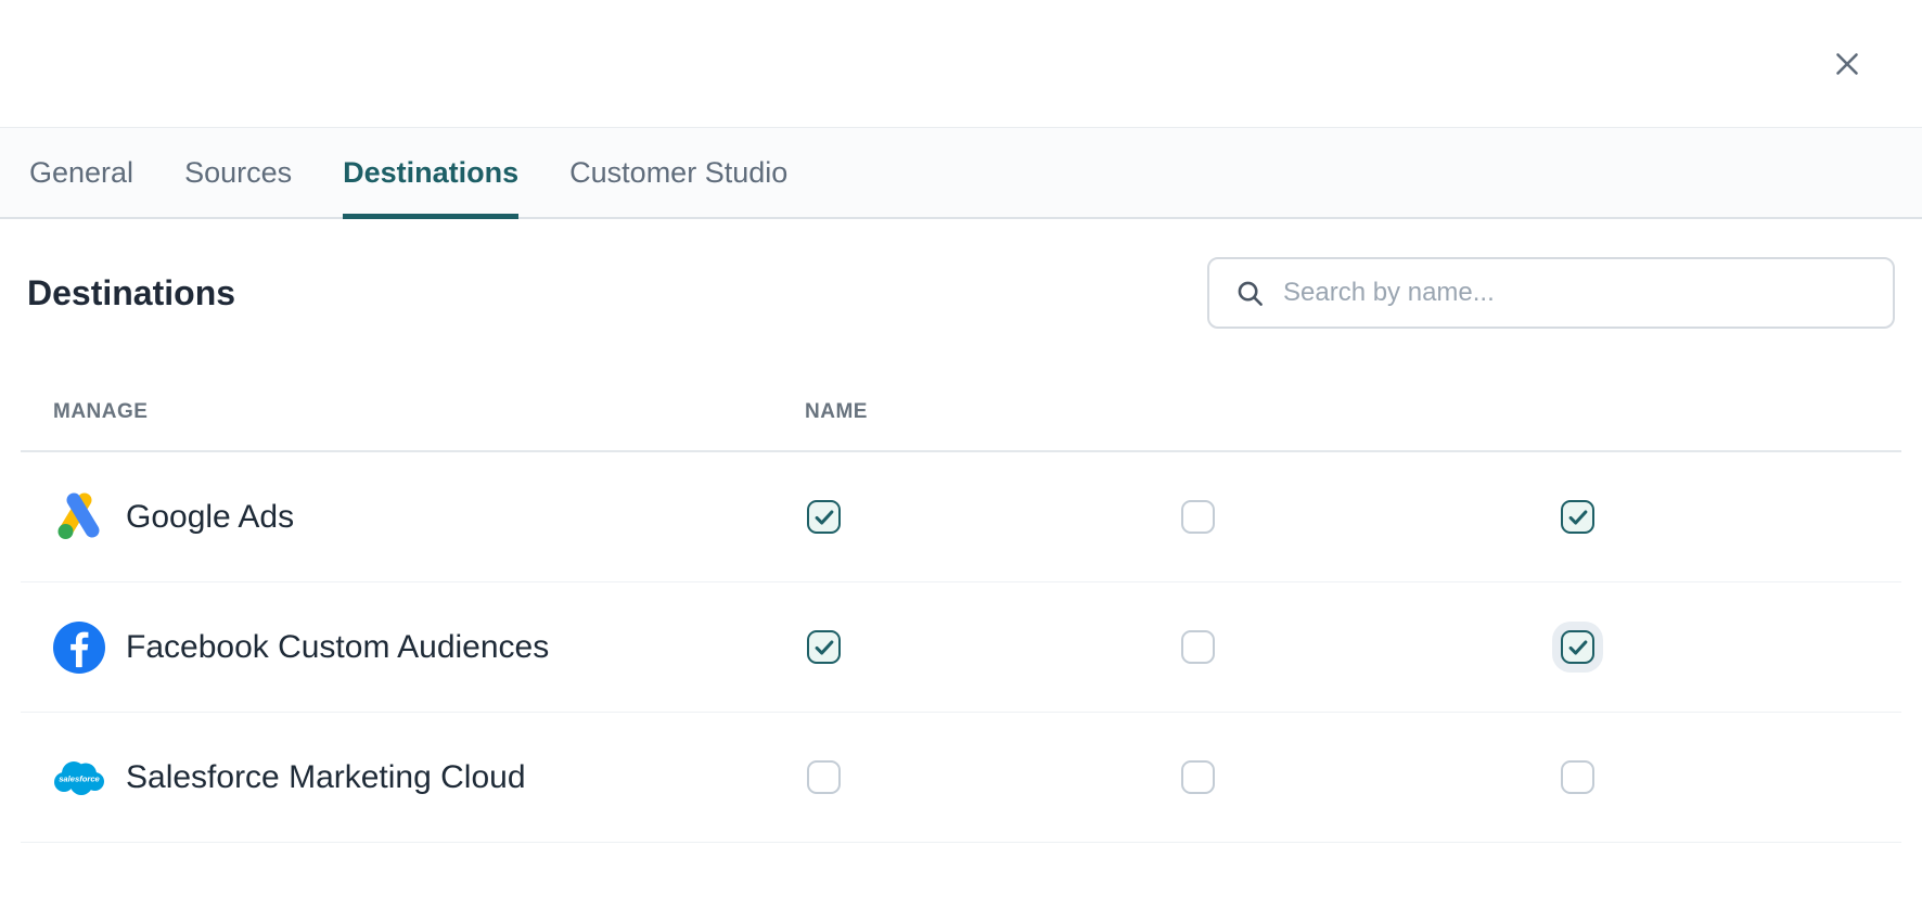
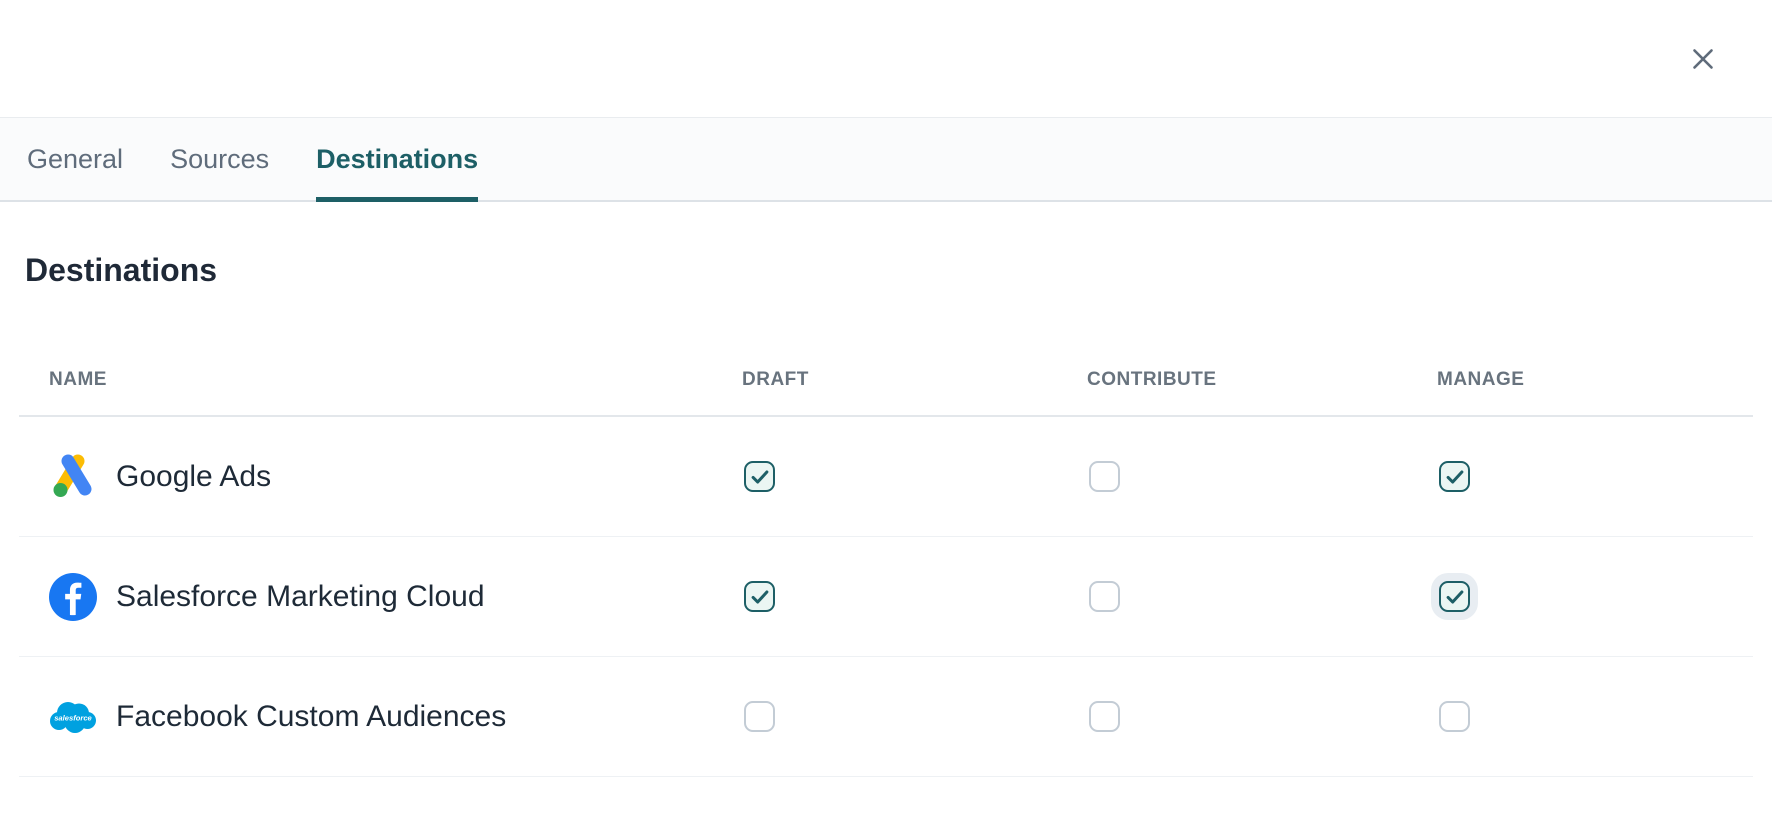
  General
  Sources
  Destinations
- Customer Studio
  Destinations
- Search by name...
- MANAGE
+ NAME
+ DRAFT
+ CONTRIBUTE
- NAME
+ MANAGE
  Google Ads
- Facebook Custom Audiences
+ Salesforce Marketing Cloud
  salesforce
- Salesforce Marketing Cloud
+ Facebook Custom Audiences
